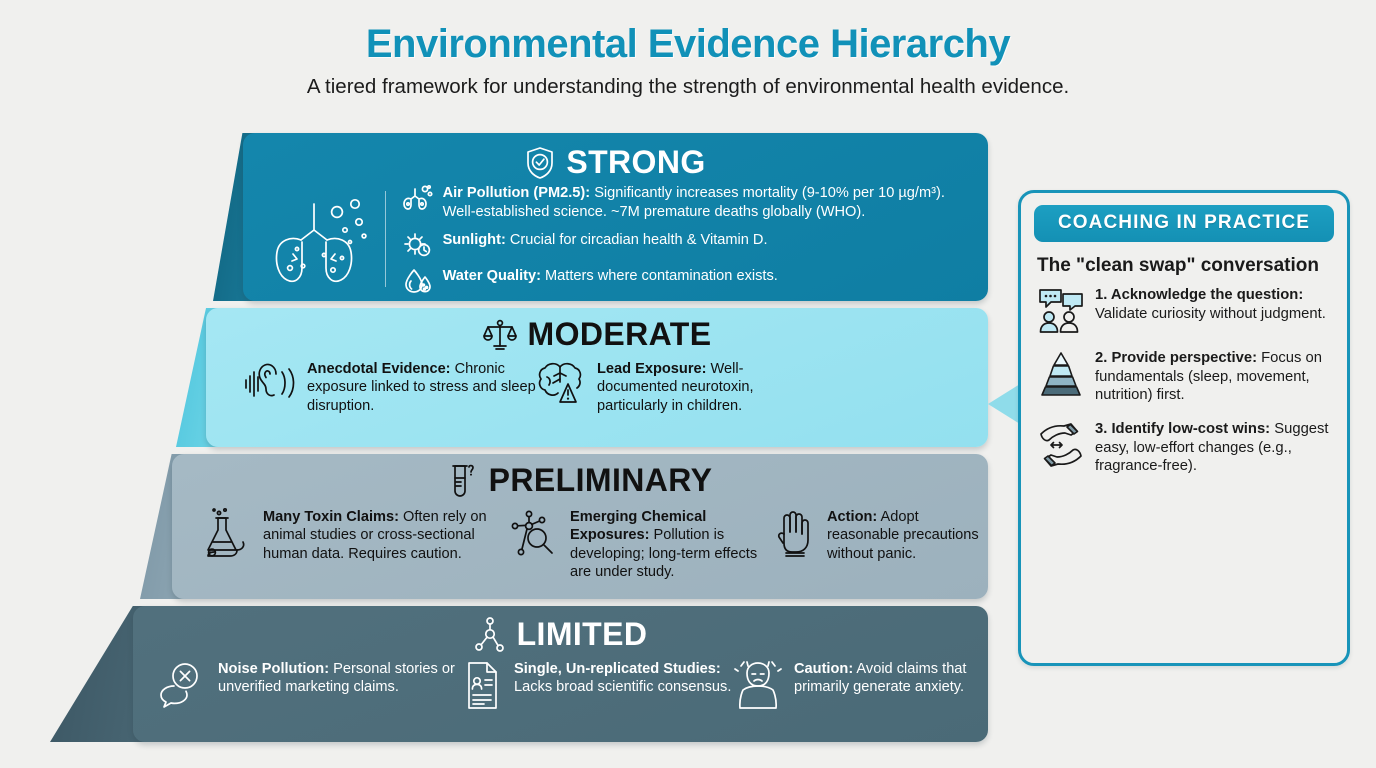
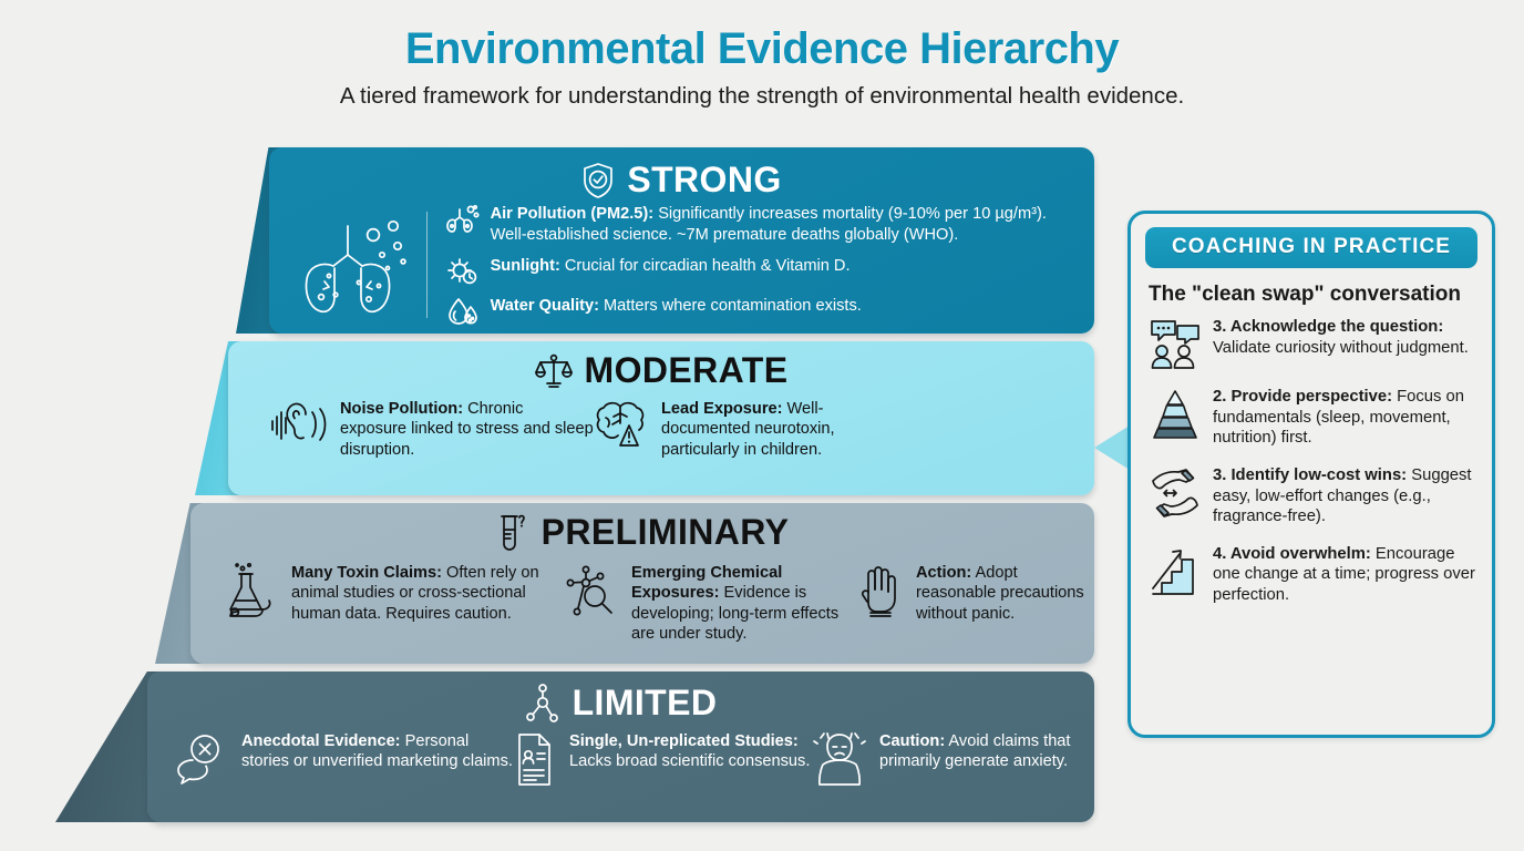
  Environmental Evidence Hierarchy
  A tiered framework for understanding the strength of environmental health evidence.
  STRONG
  Air Pollution (PM2.5): Significantly increases mortality (9-10% per 10 µg/m³). Well-established science. ~7M premature deaths globally (WHO).
  Sunlight: Crucial for circadian health & Vitamin D.
  Water Quality: Matters where contamination exists.
  MODERATE
- Anecdotal Evidence: Chronic exposure linked to stress and sleep disruption.
+ Noise Pollution: Chronic exposure linked to stress and sleep disruption.
  Lead Exposure: Well-documented neurotoxin, particularly in children.
  PRELIMINARY
  Many Toxin Claims: Often rely on animal studies or cross-sectional human data. Requires caution.
- Emerging Chemical Exposures: Pollution is developing; long-term effects are under study.
+ Emerging Chemical Exposures: Evidence is developing; long-term effects are under study.
  Action: Adopt reasonable precautions without panic.
  LIMITED
- Noise Pollution: Personal stories or unverified marketing claims.
+ Anecdotal Evidence: Personal stories or unverified marketing claims.
  Single, Un-replicated Studies: Lacks broad scientific consensus.
  Caution: Avoid claims that primarily generate anxiety.
  COACHING IN PRACTICE
  The "clean swap" conversation
- 1. Acknowledge the question: Validate curiosity without judgment.
+ 3. Acknowledge the question: Validate curiosity without judgment.
  2. Provide perspective: Focus on fundamentals (sleep, movement, nutrition) first.
  3. Identify low-cost wins: Suggest easy, low-effort changes (e.g., fragrance-free).
+ 4. Avoid overwhelm: Encourage one change at a time; progress over perfection.
